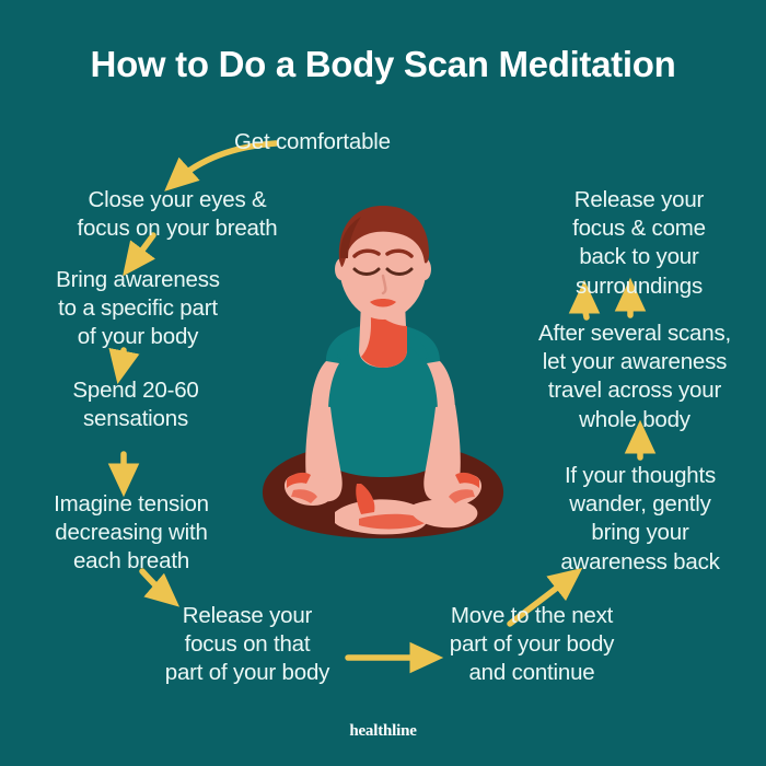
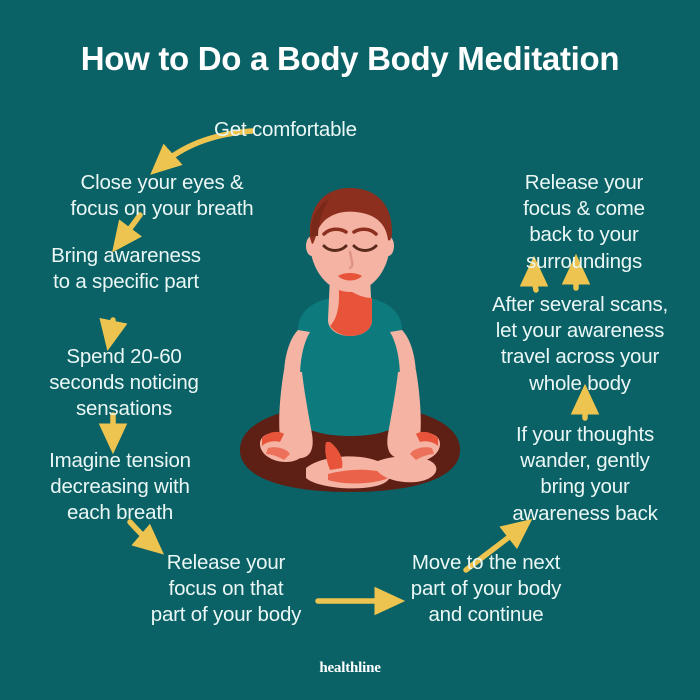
- How to Do a Body Scan Meditation
+ How to Do a Body Body Meditation
  Get comfortable
  Close your eyes &
  focus on your breath
  Bring awareness
  to a specific part
- of your body
  Spend 20-60
+ seconds noticing
  sensations
  Imagine tension
  decreasing with
  each breath
  Release your
  focus on that
  part of your body
  Move to the next
  part of your body
  and continue
  If your thoughts
  wander, gently
  bring your
  awareness back
  After several scans,
  let your awareness
  travel across your
  whole body
  Release your
  focus & come
  back to your
  surroundings
  healthline
